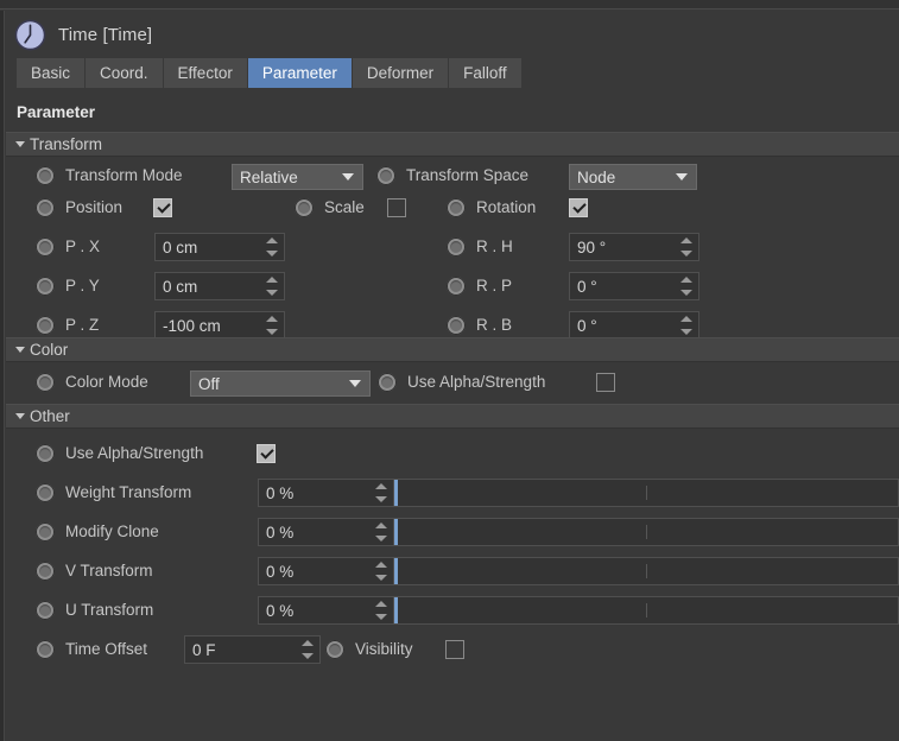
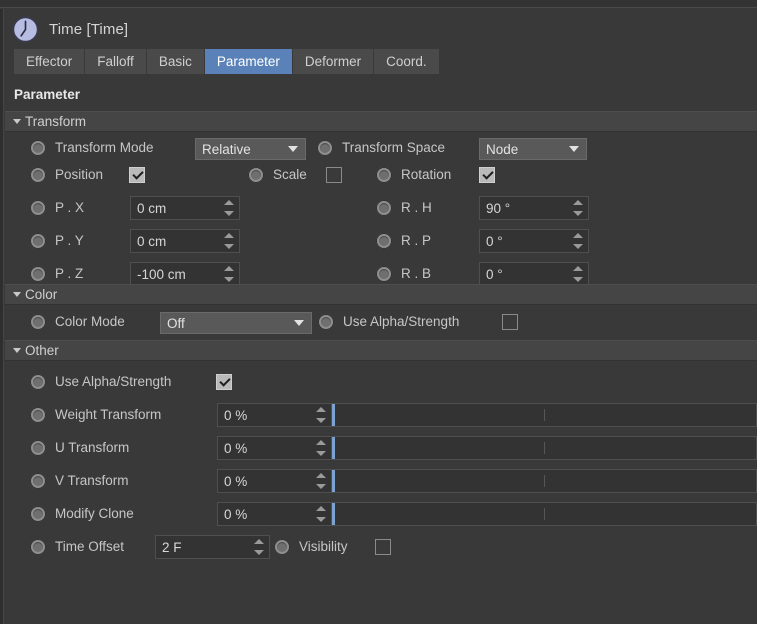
  Time [Time]
- Basic
+ Effector
- Coord.
+ Falloff
- Effector
+ Basic
  Parameter
  Deformer
- Falloff
+ Coord.
  Parameter
  Transform
  Transform Mode
  Relative
  Transform Space
  Node
  Position
  Scale
  Rotation
  P . X
  0 cm
  P . Y
  0 cm
  P . Z
  -100 cm
  R . H
  90 °
  R . P
  0 °
  R . B
  0 °
  Color
  Color Mode
  Off
  Use Alpha/Strength
  Other
  Use Alpha/Strength
  Weight Transform
  0 %
- Modify Clone
+ U Transform
  0 %
  V Transform
  0 %
- U Transform
+ Modify Clone
  0 %
  Time Offset
- 0 F
+ 2 F
  Visibility
